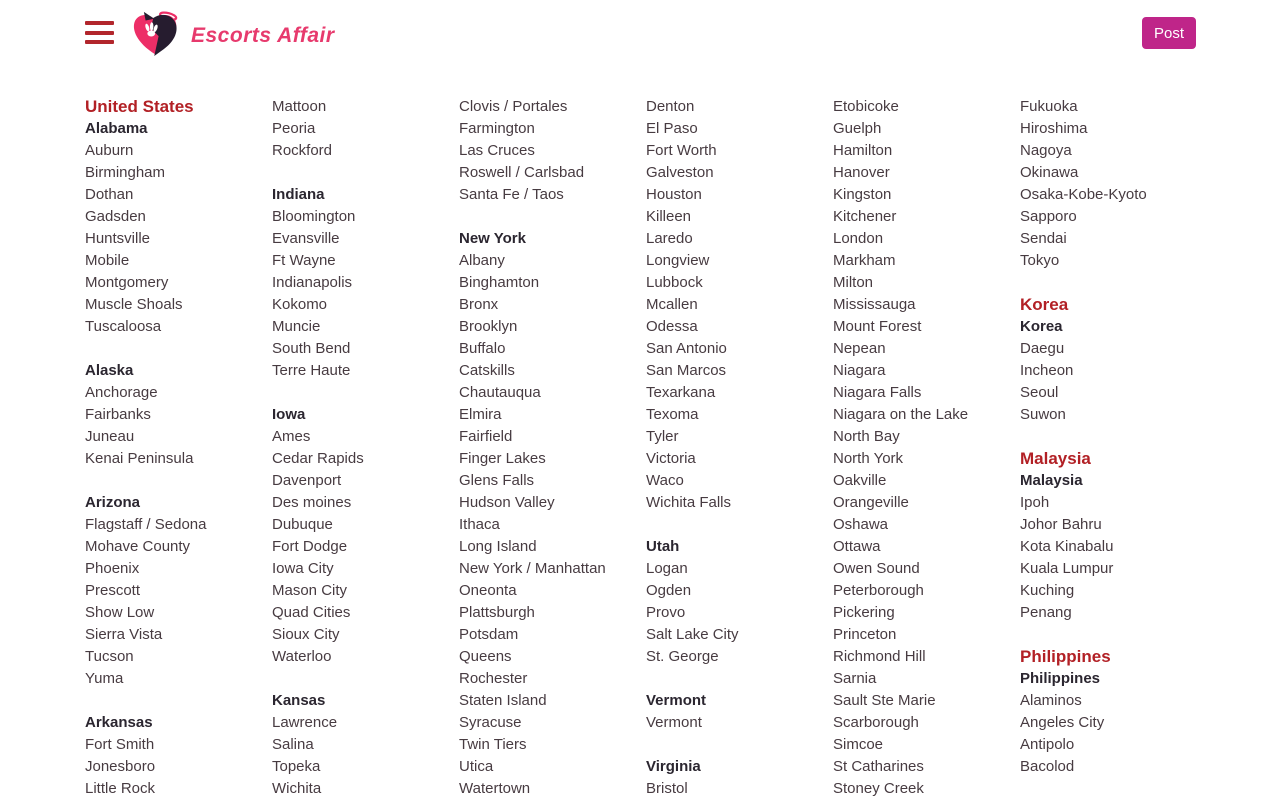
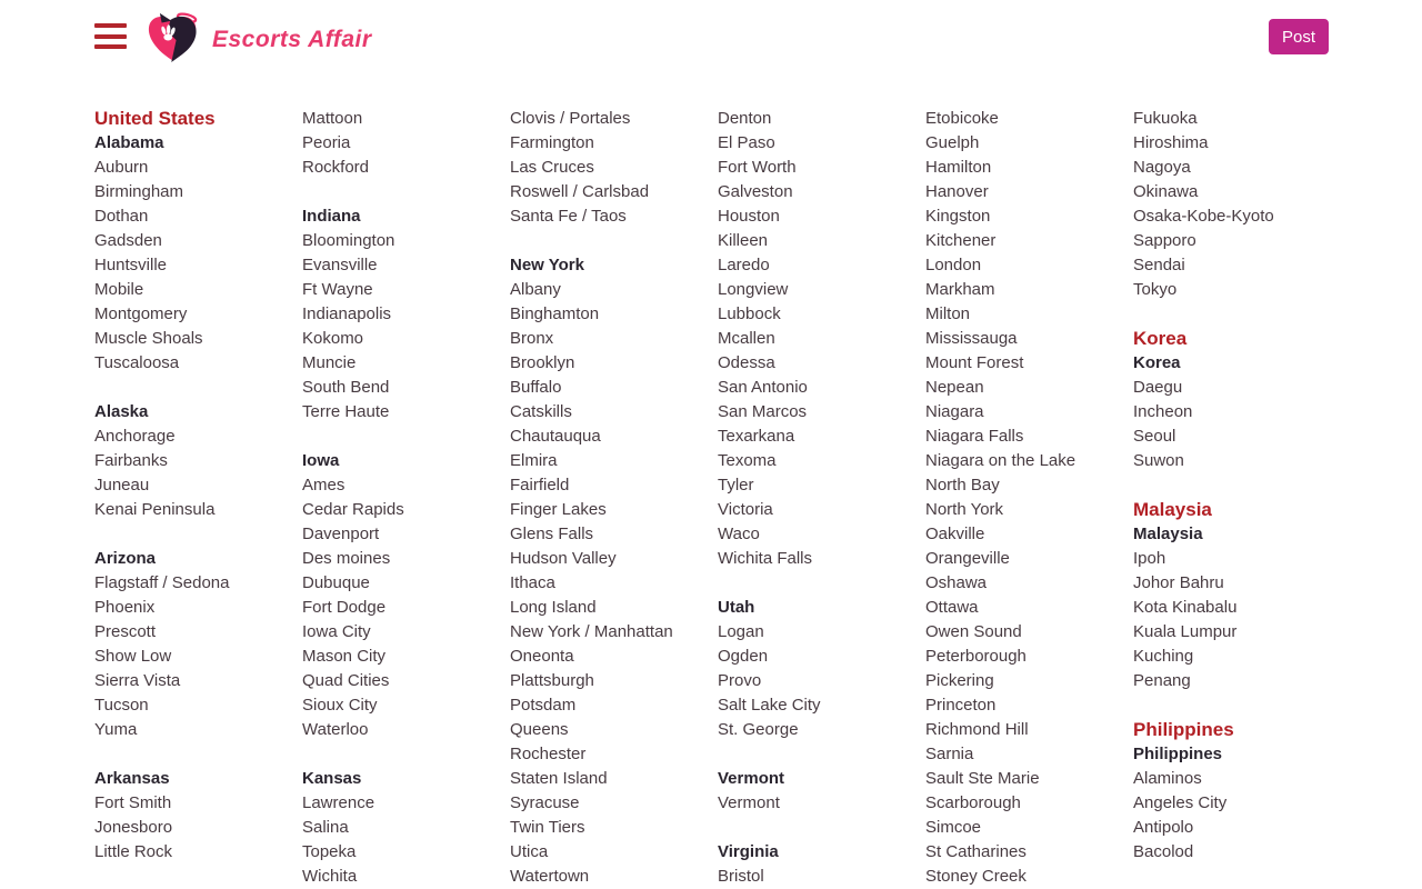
  Escorts Affair
  Post
  United States
  Alabama
  Auburn
  Birmingham
  Dothan
  Gadsden
  Huntsville
  Mobile
  Montgomery
  Muscle Shoals
  Tuscaloosa
  Alaska
  Anchorage
  Fairbanks
  Juneau
  Kenai Peninsula
  Arizona
  Flagstaff / Sedona
- Mohave County
  Phoenix
  Prescott
  Show Low
  Sierra Vista
  Tucson
  Yuma
  Arkansas
  Fort Smith
  Jonesboro
  Little Rock
  Mattoon
  Peoria
  Rockford
  Indiana
  Bloomington
  Evansville
  Ft Wayne
  Indianapolis
  Kokomo
  Muncie
  South Bend
  Terre Haute
  Iowa
  Ames
  Cedar Rapids
  Davenport
  Des moines
  Dubuque
  Fort Dodge
  Iowa City
  Mason City
  Quad Cities
  Sioux City
  Waterloo
  Kansas
  Lawrence
  Salina
  Topeka
  Wichita
  Clovis / Portales
  Farmington
  Las Cruces
  Roswell / Carlsbad
  Santa Fe / Taos
  New York
  Albany
  Binghamton
  Bronx
  Brooklyn
  Buffalo
  Catskills
  Chautauqua
  Elmira
  Fairfield
  Finger Lakes
  Glens Falls
  Hudson Valley
  Ithaca
  Long Island
  New York / Manhattan
  Oneonta
  Plattsburgh
  Potsdam
  Queens
  Rochester
  Staten Island
  Syracuse
  Twin Tiers
  Utica
  Watertown
  Denton
  El Paso
  Fort Worth
  Galveston
  Houston
  Killeen
  Laredo
  Longview
  Lubbock
  Mcallen
  Odessa
  San Antonio
  San Marcos
  Texarkana
  Texoma
  Tyler
  Victoria
  Waco
  Wichita Falls
  Utah
  Logan
  Ogden
  Provo
  Salt Lake City
  St. George
  Vermont
  Vermont
  Virginia
  Bristol
  Etobicoke
  Guelph
  Hamilton
  Hanover
  Kingston
  Kitchener
  London
  Markham
  Milton
  Mississauga
  Mount Forest
  Nepean
  Niagara
  Niagara Falls
  Niagara on the Lake
  North Bay
  North York
  Oakville
  Orangeville
  Oshawa
  Ottawa
  Owen Sound
  Peterborough
  Pickering
  Princeton
  Richmond Hill
  Sarnia
  Sault Ste Marie
  Scarborough
  Simcoe
  St Catharines
  Stoney Creek
  Fukuoka
  Hiroshima
  Nagoya
  Okinawa
  Osaka-Kobe-Kyoto
  Sapporo
  Sendai
  Tokyo
  Korea
  Korea
  Daegu
  Incheon
  Seoul
  Suwon
  Malaysia
  Malaysia
  Ipoh
  Johor Bahru
  Kota Kinabalu
  Kuala Lumpur
  Kuching
  Penang
  Philippines
  Philippines
  Alaminos
  Angeles City
  Antipolo
  Bacolod
